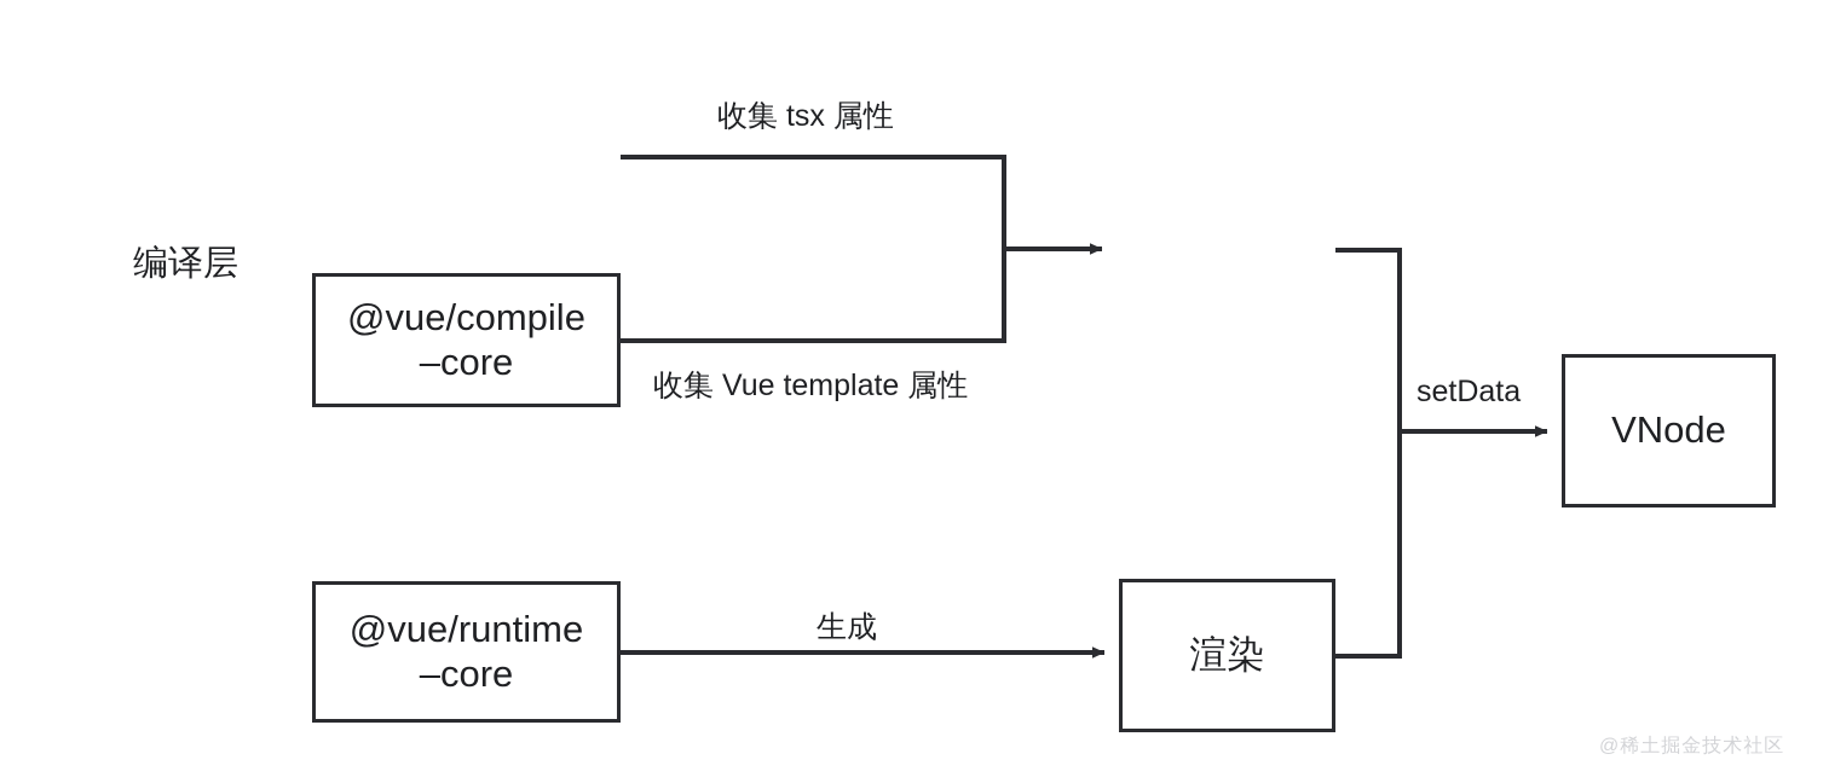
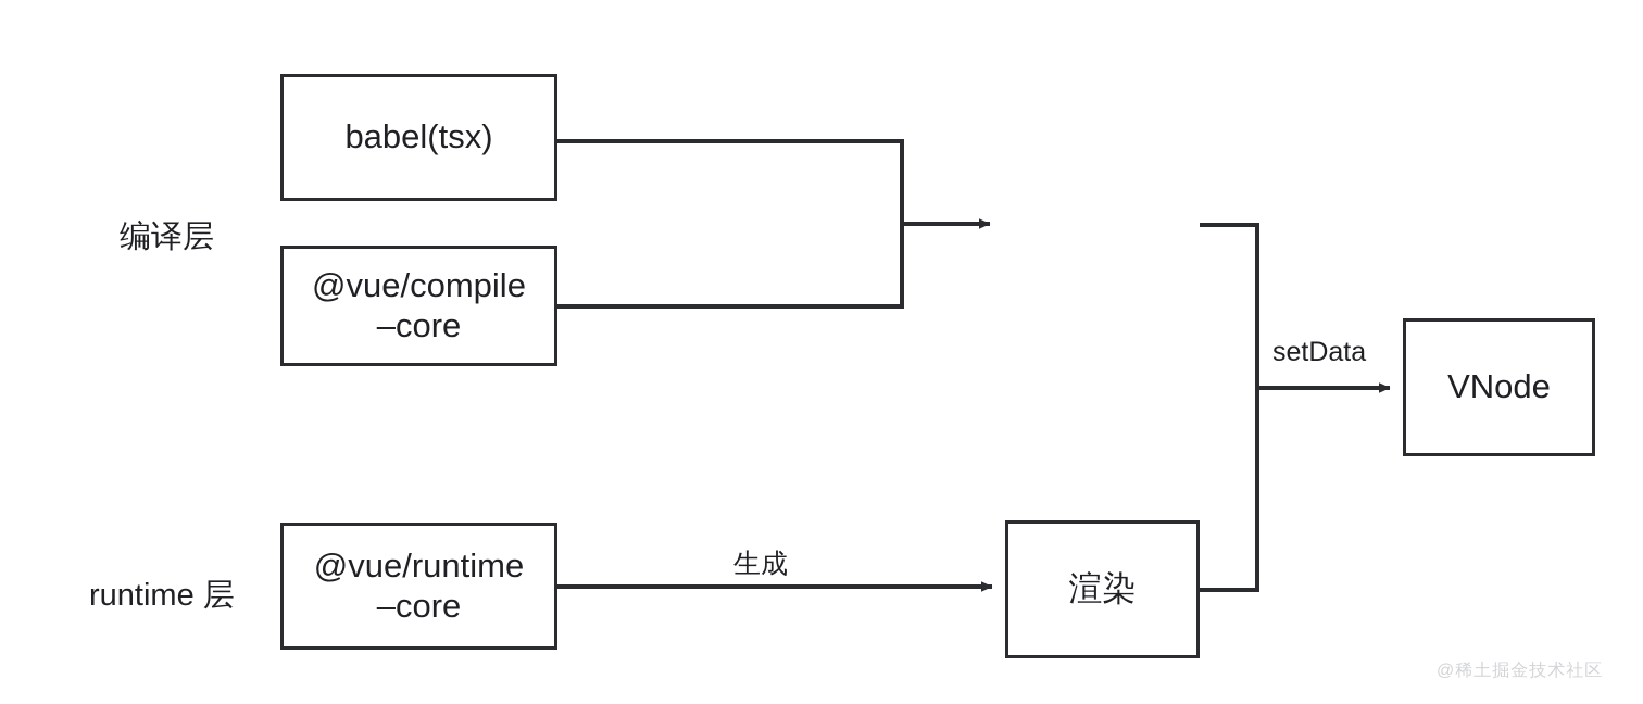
  编译层
+ runtime 层
+ babel(tsx)
  @vue/compile
  –core
  VNode
  @vue/runtime
  –core
  渲染
- 收集 tsx 属性
- 收集 Vue template 属性
  setData
  生成
  @稀土掘金技术社区
